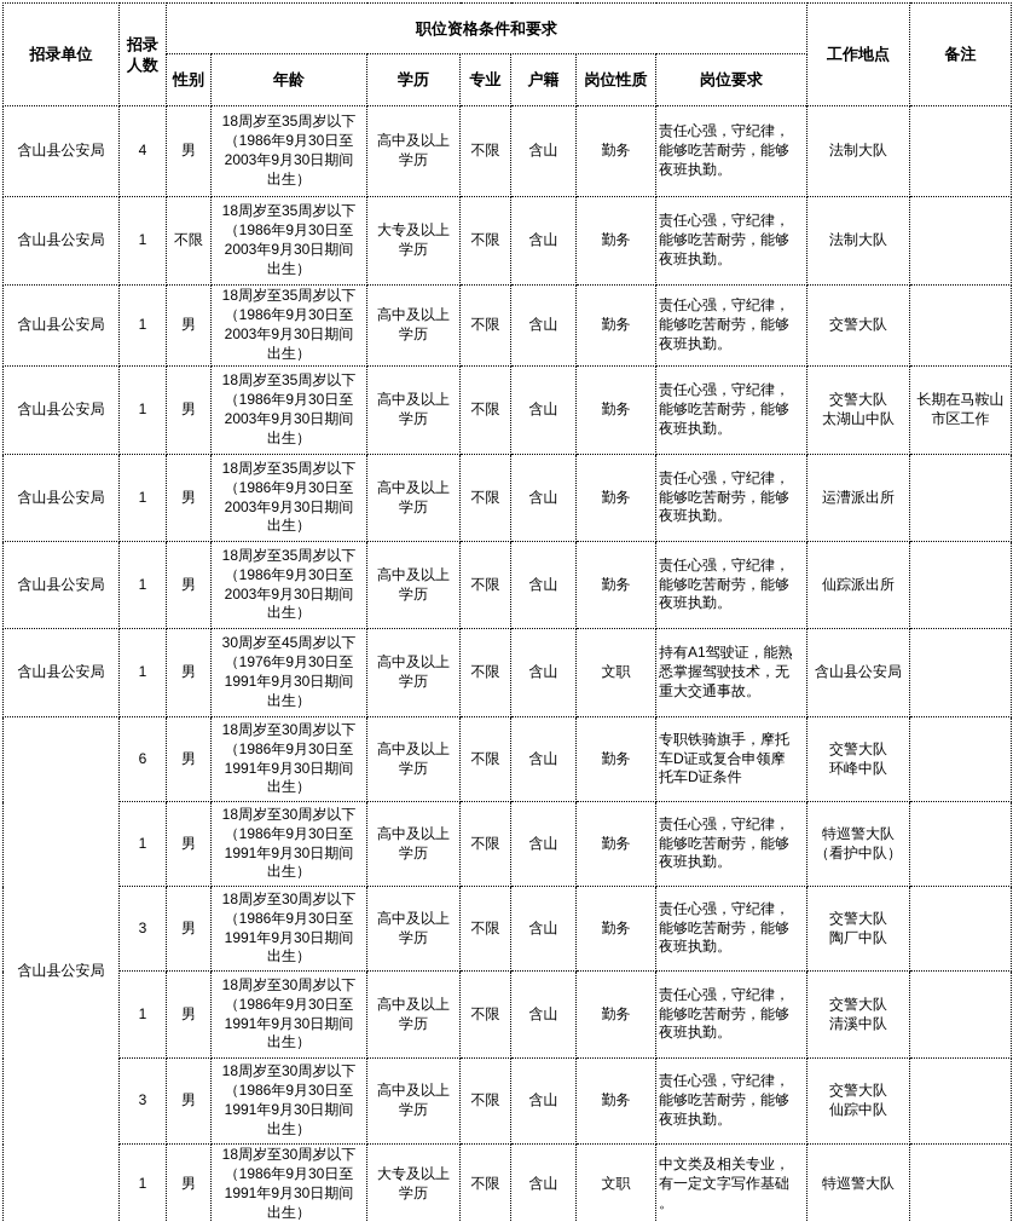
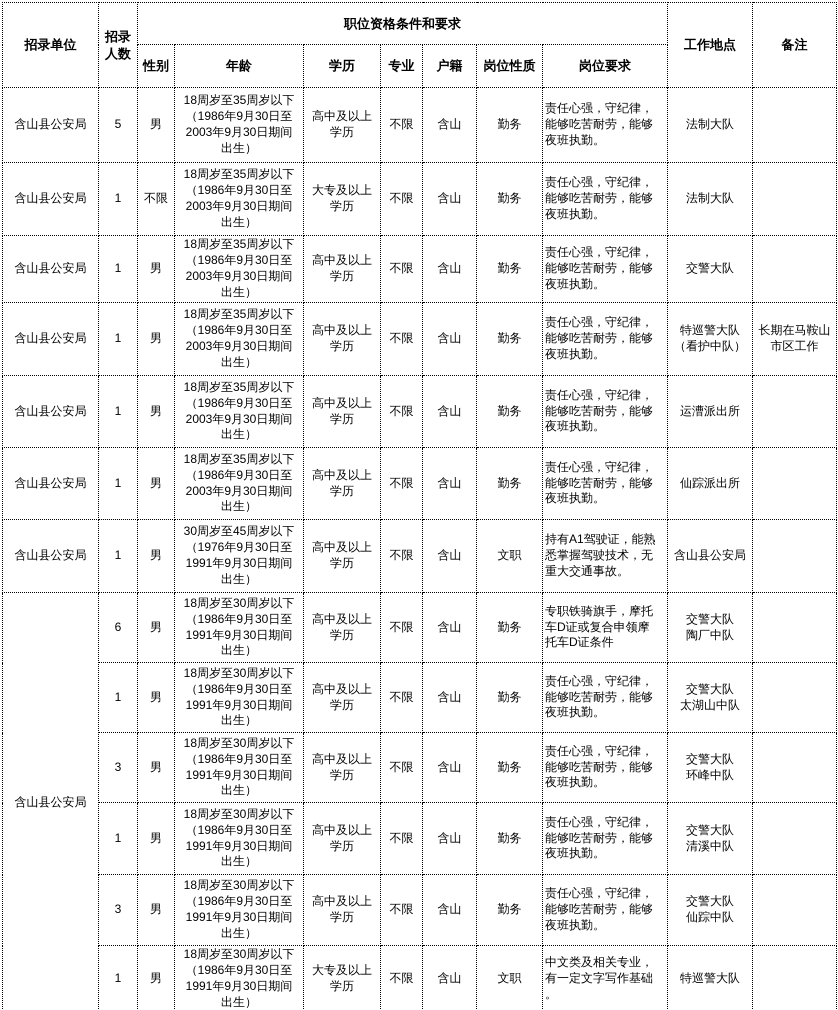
  招录单位	招录 人数	职位资格条件和要求	工作地点	备注
  性别	年龄	学历	专业	户籍	岗位性质	岗位要求
- 含山县公安局	4	男	18周岁至35周岁以下 （1986年9月30日至 2003年9月30日期间 出生）	高中及以上 学历	不限	含山	勤务	责任心强，守纪律， 能够吃苦耐劳，能够 夜班执勤。	法制大队
+ 含山县公安局	5	男	18周岁至35周岁以下 （1986年9月30日至 2003年9月30日期间 出生）	高中及以上 学历	不限	含山	勤务	责任心强，守纪律， 能够吃苦耐劳，能够 夜班执勤。	法制大队
  含山县公安局	1	不限	18周岁至35周岁以下 （1986年9月30日至 2003年9月30日期间 出生）	大专及以上 学历	不限	含山	勤务	责任心强，守纪律， 能够吃苦耐劳，能够 夜班执勤。	法制大队
  含山县公安局	1	男	18周岁至35周岁以下 （1986年9月30日至 2003年9月30日期间 出生）	高中及以上 学历	不限	含山	勤务	责任心强，守纪律， 能够吃苦耐劳，能够 夜班执勤。	交警大队
- 含山县公安局	1	男	18周岁至35周岁以下 （1986年9月30日至 2003年9月30日期间 出生）	高中及以上 学历	不限	含山	勤务	责任心强，守纪律， 能够吃苦耐劳，能够 夜班执勤。	交警大队 太湖山中队	长期在马鞍山 市区工作
+ 含山县公安局	1	男	18周岁至35周岁以下 （1986年9月30日至 2003年9月30日期间 出生）	高中及以上 学历	不限	含山	勤务	责任心强，守纪律， 能够吃苦耐劳，能够 夜班执勤。	特巡警大队 （看护中队）	长期在马鞍山 市区工作
  含山县公安局	1	男	18周岁至35周岁以下 （1986年9月30日至 2003年9月30日期间 出生）	高中及以上 学历	不限	含山	勤务	责任心强，守纪律， 能够吃苦耐劳，能够 夜班执勤。	运漕派出所
  含山县公安局	1	男	18周岁至35周岁以下 （1986年9月30日至 2003年9月30日期间 出生）	高中及以上 学历	不限	含山	勤务	责任心强，守纪律， 能够吃苦耐劳，能够 夜班执勤。	仙踪派出所
  含山县公安局	1	男	30周岁至45周岁以下 （1976年9月30日至 1991年9月30日期间 出生）	高中及以上 学历	不限	含山	文职	持有A1驾驶证，能熟 悉掌握驾驶技术，无 重大交通事故。	含山县公安局
- 含山县公安局	6	男	18周岁至30周岁以下 （1986年9月30日至 1991年9月30日期间 出生）	高中及以上 学历	不限	含山	勤务	专职铁骑旗手，摩托 车D证或复合申领摩 托车D证条件	交警大队 环峰中队
+ 含山县公安局	6	男	18周岁至30周岁以下 （1986年9月30日至 1991年9月30日期间 出生）	高中及以上 学历	不限	含山	勤务	专职铁骑旗手，摩托 车D证或复合申领摩 托车D证条件	交警大队 陶厂中队
- 1	男	18周岁至30周岁以下 （1986年9月30日至 1991年9月30日期间 出生）	高中及以上 学历	不限	含山	勤务	责任心强，守纪律， 能够吃苦耐劳，能够 夜班执勤。	特巡警大队 （看护中队）
+ 1	男	18周岁至30周岁以下 （1986年9月30日至 1991年9月30日期间 出生）	高中及以上 学历	不限	含山	勤务	责任心强，守纪律， 能够吃苦耐劳，能够 夜班执勤。	交警大队 太湖山中队
- 3	男	18周岁至30周岁以下 （1986年9月30日至 1991年9月30日期间 出生）	高中及以上 学历	不限	含山	勤务	责任心强，守纪律， 能够吃苦耐劳，能够 夜班执勤。	交警大队 陶厂中队
+ 3	男	18周岁至30周岁以下 （1986年9月30日至 1991年9月30日期间 出生）	高中及以上 学历	不限	含山	勤务	责任心强，守纪律， 能够吃苦耐劳，能够 夜班执勤。	交警大队 环峰中队
  1	男	18周岁至30周岁以下 （1986年9月30日至 1991年9月30日期间 出生）	高中及以上 学历	不限	含山	勤务	责任心强，守纪律， 能够吃苦耐劳，能够 夜班执勤。	交警大队 清溪中队
  3	男	18周岁至30周岁以下 （1986年9月30日至 1991年9月30日期间 出生）	高中及以上 学历	不限	含山	勤务	责任心强，守纪律， 能够吃苦耐劳，能够 夜班执勤。	交警大队 仙踪中队
  1	男	18周岁至30周岁以下 （1986年9月30日至 1991年9月30日期间 出生）	大专及以上 学历	不限	含山	文职	中文类及相关专业， 有一定文字写作基础 。	特巡警大队
